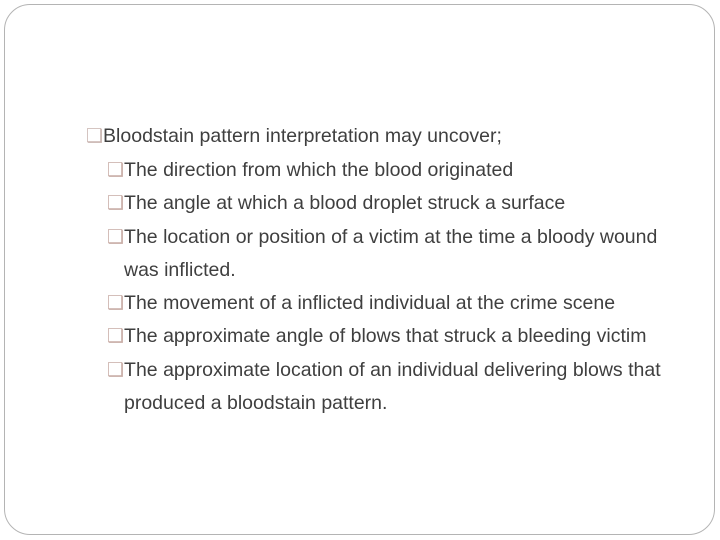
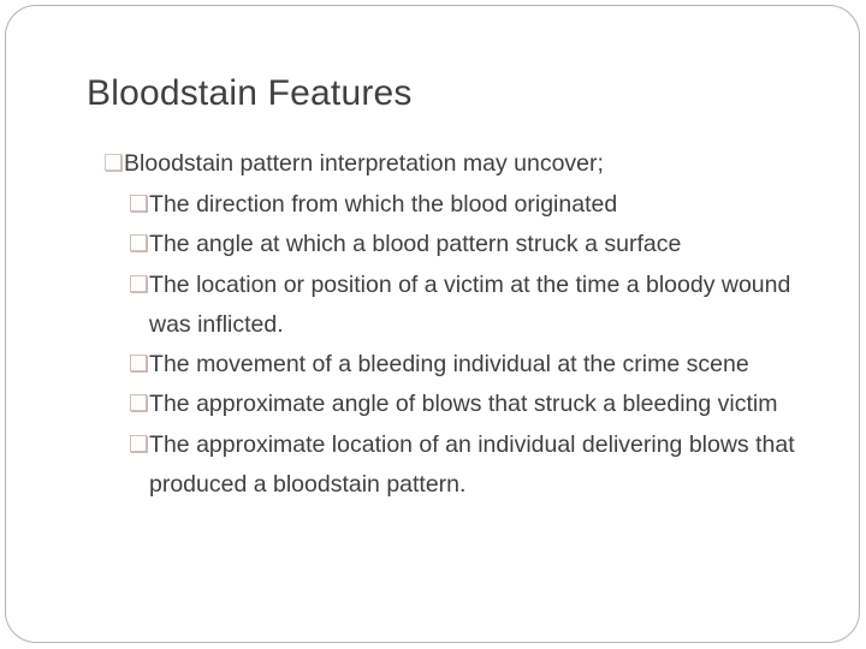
+ Bloodstain Features
  ❑Bloodstain pattern interpretation may uncover;
  ❑The direction from which the blood originated
- ❑The angle at which a blood droplet struck a surface
+ ❑The angle at which a blood pattern struck a surface
  ❑The location or position of a victim at the time a bloody wound was inflicted.
- ❑The movement of a inflicted individual at the crime scene
+ ❑The movement of a bleeding individual at the crime scene
  ❑The approximate angle of blows that struck a bleeding victim
  ❑The approximate location of an individual delivering blows that produced a bloodstain pattern.
